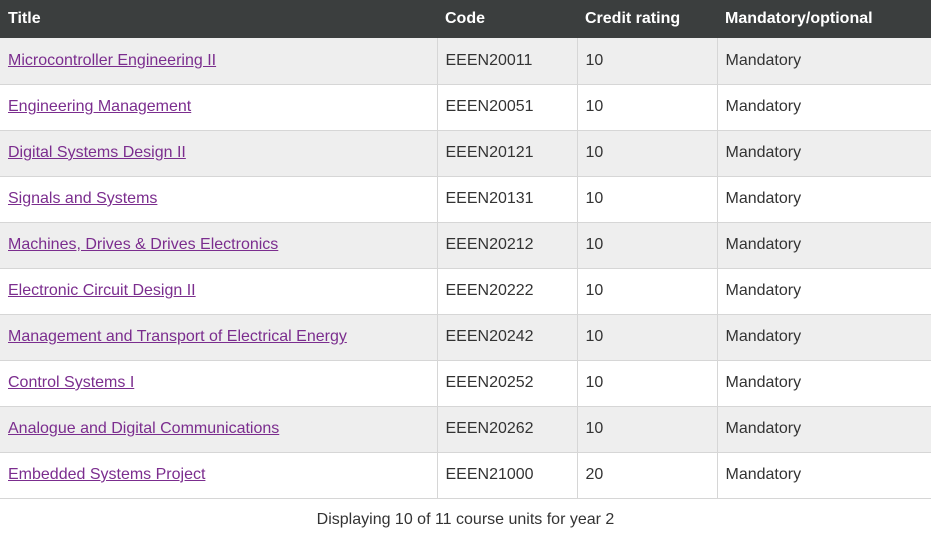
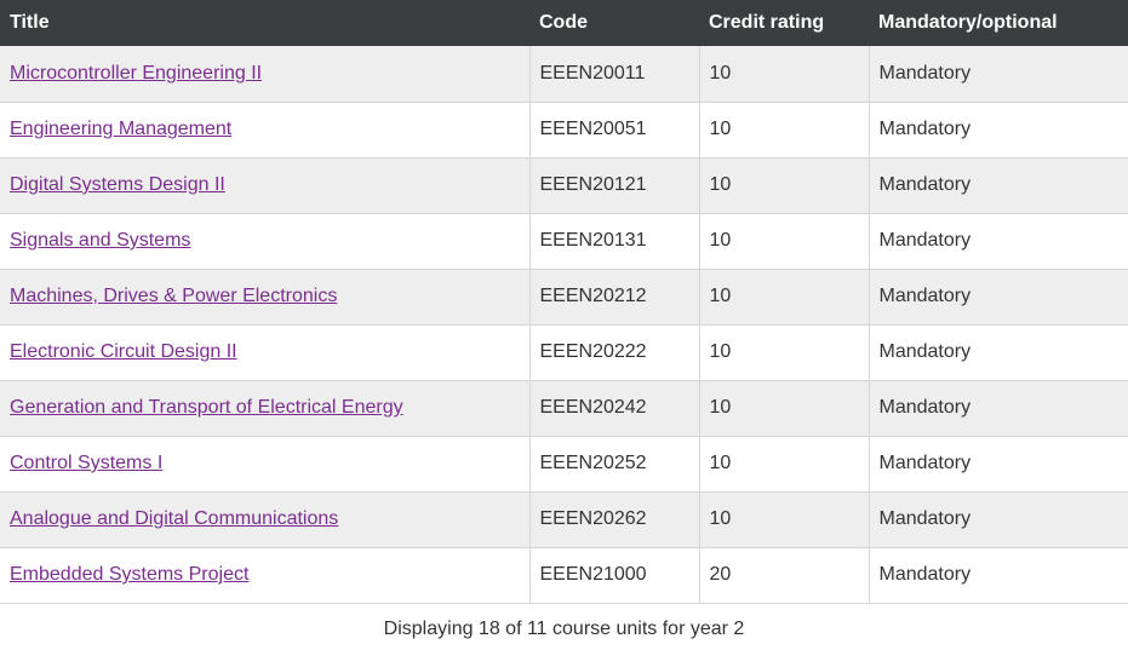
  Title	Code	Credit rating	Mandatory/optional
  Microcontroller Engineering II	EEEN20011	10	Mandatory
  Engineering Management	EEEN20051	10	Mandatory
  Digital Systems Design II	EEEN20121	10	Mandatory
  Signals and Systems	EEEN20131	10	Mandatory
- Machines, Drives & Drives Electronics	EEEN20212	10	Mandatory
+ Machines, Drives & Power Electronics	EEEN20212	10	Mandatory
  Electronic Circuit Design II	EEEN20222	10	Mandatory
- Management and Transport of Electrical Energy	EEEN20242	10	Mandatory
+ Generation and Transport of Electrical Energy	EEEN20242	10	Mandatory
  Control Systems I	EEEN20252	10	Mandatory
  Analogue and Digital Communications	EEEN20262	10	Mandatory
  Embedded Systems Project	EEEN21000	20	Mandatory
- Displaying 10 of 11 course units for year 2
+ Displaying 18 of 11 course units for year 2
